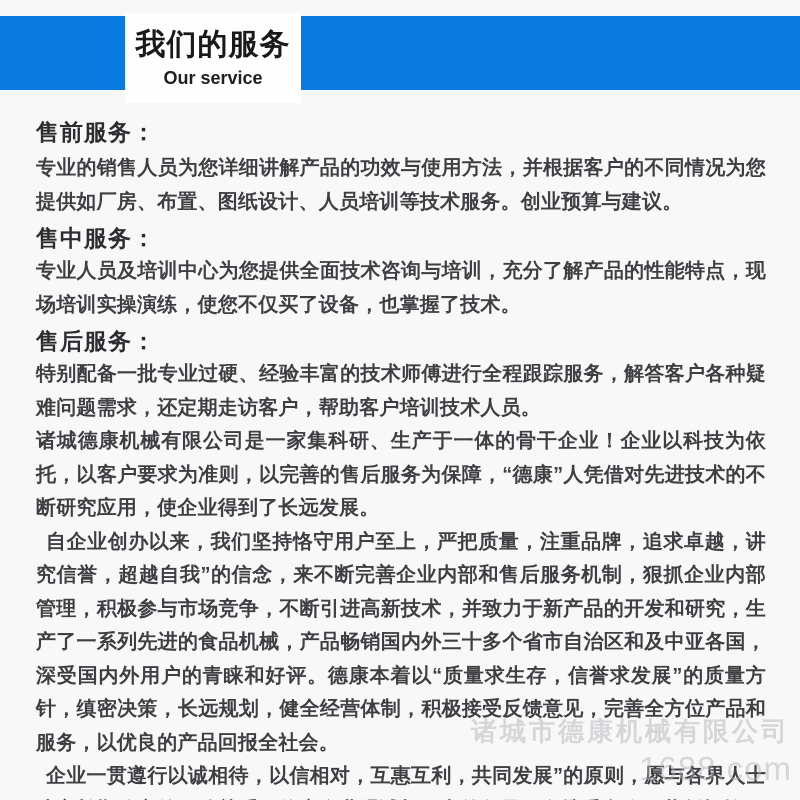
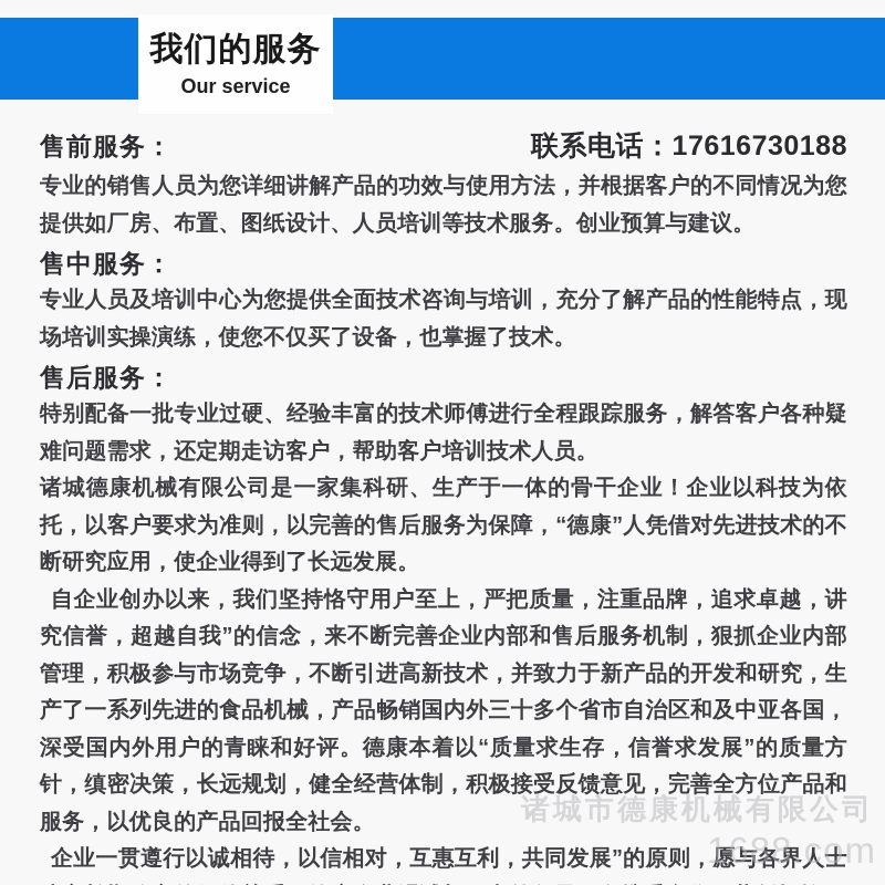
  我们的服务
  Our service
  售前服务：
+ 联系电话：17616730188
  专业的销售人员为您详细讲解产品的功效与使用方法，并根据客户的不同情况为您提供如厂房、布置、图纸设计、人员培训等技术服务。创业预算与建议。
  售中服务：
  专业人员及培训中心为您提供全面技术咨询与培训，充分了解产品的性能特点，现场培训实操演练，使您不仅买了设备，也掌握了技术。
  售后服务：
  特别配备一批专业过硬、经验丰富的技术师傅进行全程跟踪服务，解答客户各种疑难问题需求，还定期走访客户，帮助客户培训技术人员。
  诸城德康机械有限公司是一家集科研、生产于一体的骨干企业！企业以科技为依托，以客户要求为准则，以完善的售后服务为保障，“德康”人凭借对先进技术的不断研究应用，使企业得到了长远发展。
  自企业创办以来，我们坚持恪守用户至上，严把质量，注重品牌，追求卓越，讲究信誉，超越自我”的信念，来不断完善企业内部和售后服务机制，狠抓企业内部管理，积极参与市场竞争，不断引进高新技术，并致力于新产品的开发和研究，生产了一系列先进的食品机械，产品畅销国内外三十多个省市自治区和及中亚各国，深受国内外用户的青睐和好评。德康本着以“质量求生存，信誉求发展”的质量方针，缜密决策，长远规划，健全经营体制，积极接受反馈意见，完善全方位产品和服务，以优良的产品回报全社会。
  诸城市德康机械有限公司
  1688.com
